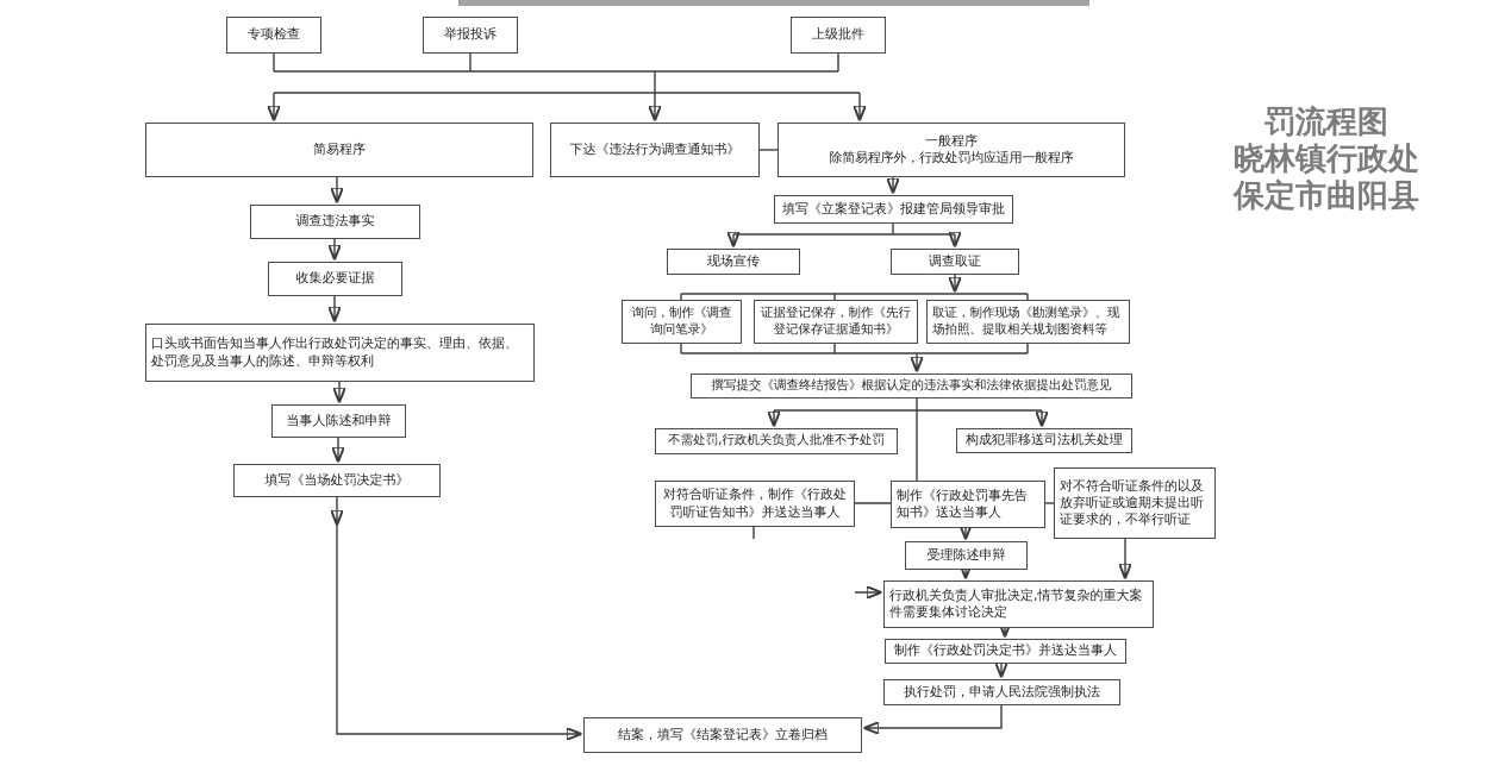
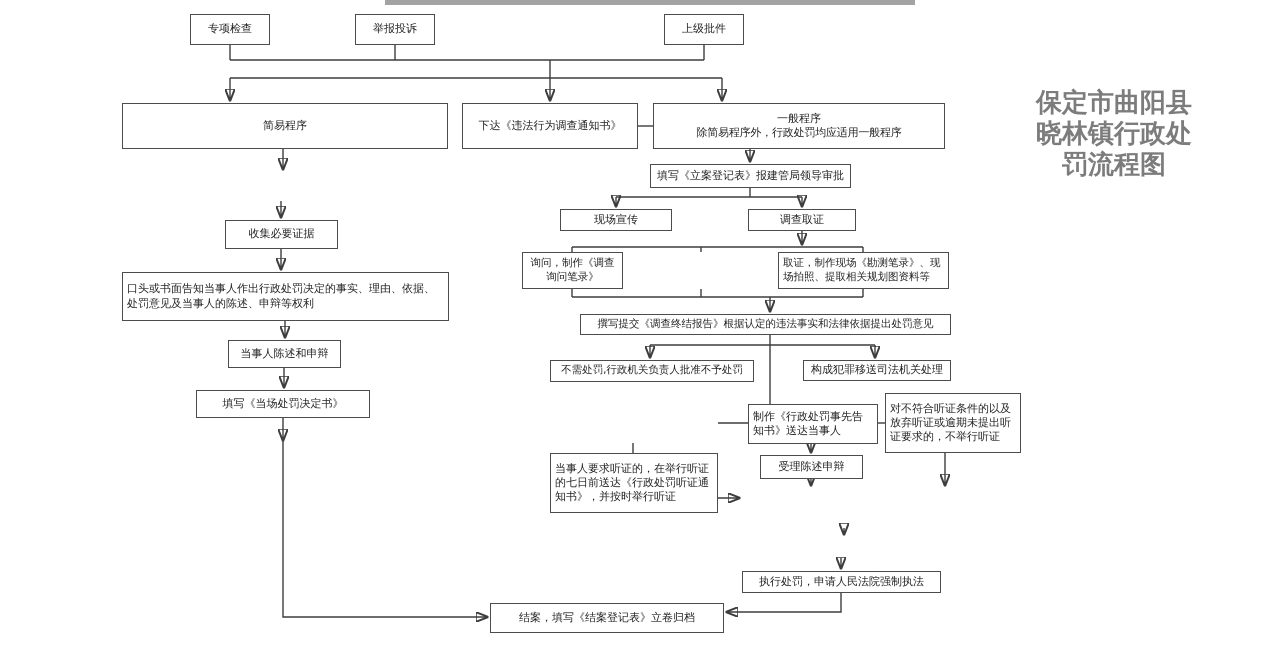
  专项检查
  举报投诉
  上级批件
  简易程序
  下达《违法行为调查通知书》
  一般程序
  除简易程序外，行政处罚均应适用一般程序
- 调查违法事实
  收集必要证据
  口头或书面告知当事人作出行政处罚决定的事实、理由、依据、处罚意见及当事人的陈述、申辩等权利
  当事人陈述和申辩
  填写《当场处罚决定书》
  填写《立案登记表》报建管局领导审批
  现场宣传
  调查取证
  询问，制作《调查询问笔录》
- 证据登记保存，制作《先行登记保存证据通知书》
  取证，制作现场《勘测笔录》、现场拍照、提取相关规划图资料等
  撰写提交《调查终结报告》根据认定的违法事实和法律依据提出处罚意见
  不需处罚,行政机关负责人批准不予处罚
  构成犯罪移送司法机关处理
- 对符合听证条件，制作《行政处罚听证告知书》并送达当事人
  制作《行政处罚事先告知书》送达当事人
  对不符合听证条件的以及放弃听证或逾期未提出听证要求的，不举行听证
+ 当事人要求听证的，在举行听证的七日前送达《行政处罚听证通知书》，并按时举行听证
  受理陈述申辩
- 行政机关负责人审批决定,情节复杂的重大案件需要集体讨论决定
- 制作《行政处罚决定书》并送达当事人
  执行处罚，申请人民法院强制执法
  结案，填写《结案登记表》立卷归档
- 罚流程图
+ 保定市曲阳县
  晓林镇行政处
- 保定市曲阳县
+ 罚流程图
